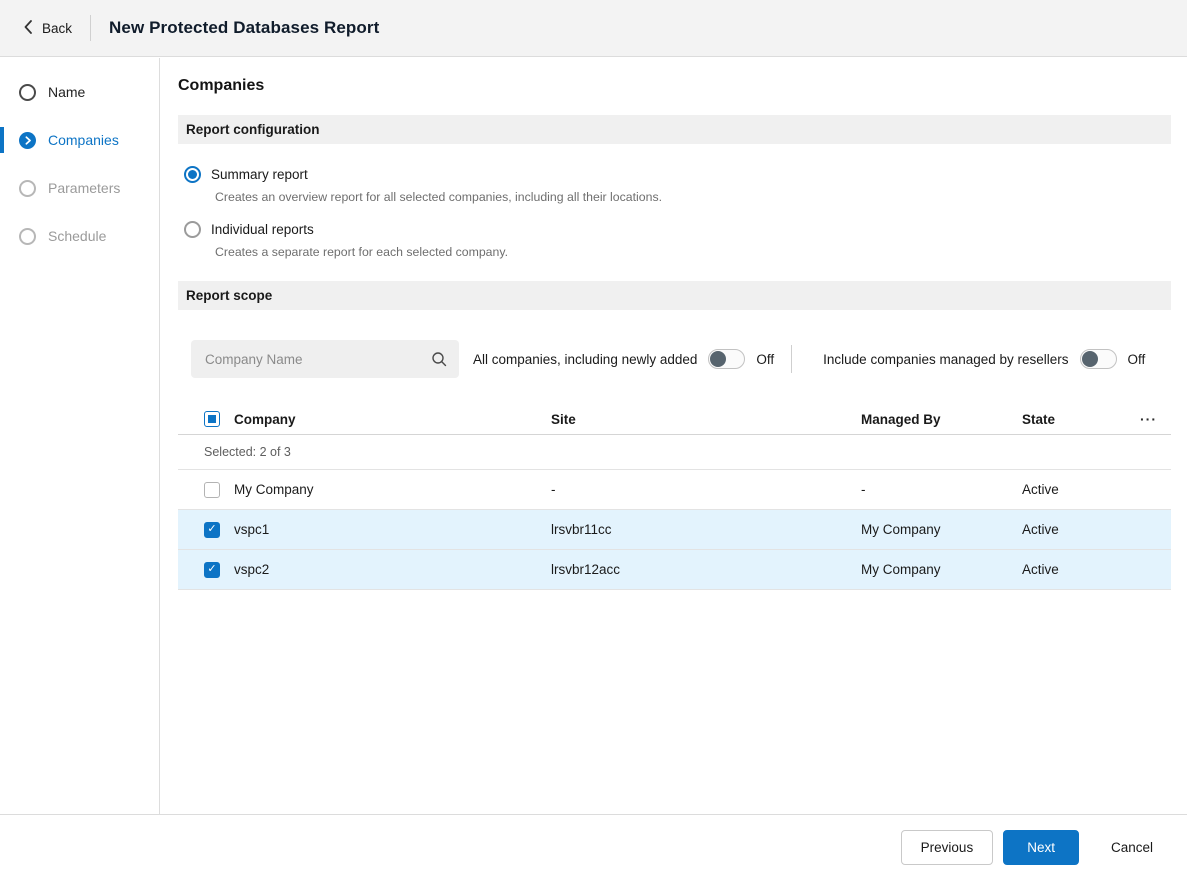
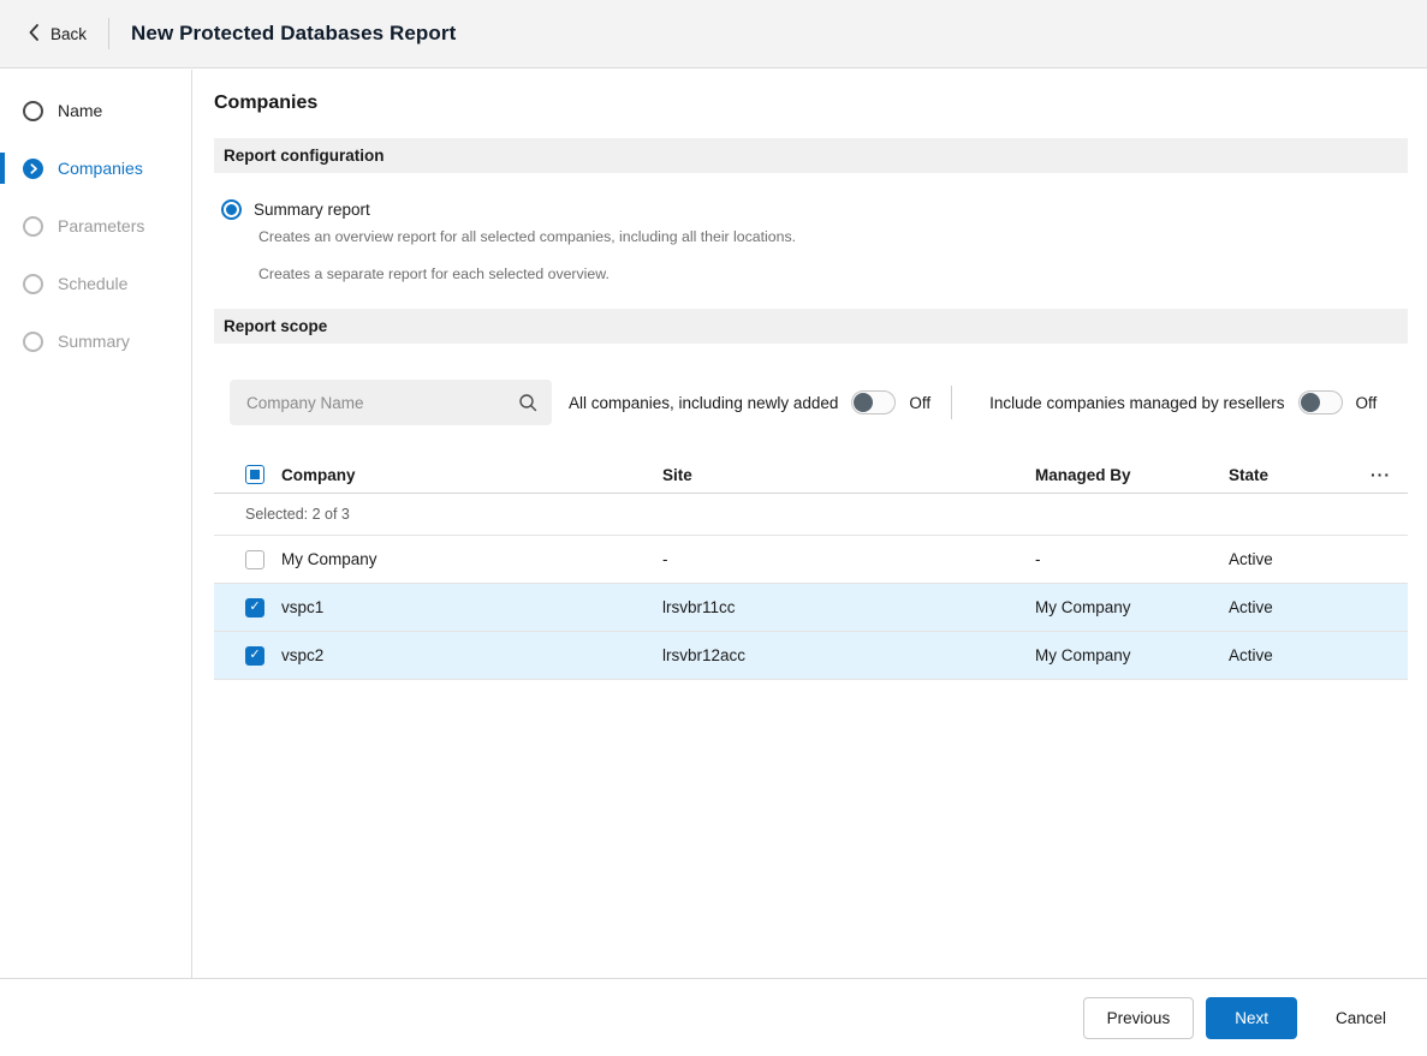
  Back
  New Protected Databases Report
  Name
  Companies
  Parameters
  Schedule
+ Summary
  Companies
  Report configuration
  Summary report
  Creates an overview report for all selected companies, including all their locations.
- Individual reports
- Creates a separate report for each selected company.
+ Creates a separate report for each selected overview.
  Report scope
  Company Name
  All companies, including newly added
  Off
  Include companies managed by resellers
  Off
  Company
  Site
  Managed By
  State
  ···
  Selected: 2 of 3
  My Company
  -
  -
  Active
  vspc1
  lrsvbr11cc
  My Company
  Active
  vspc2
  lrsvbr12acc
  My Company
  Active
  Previous
  Next
  Cancel
